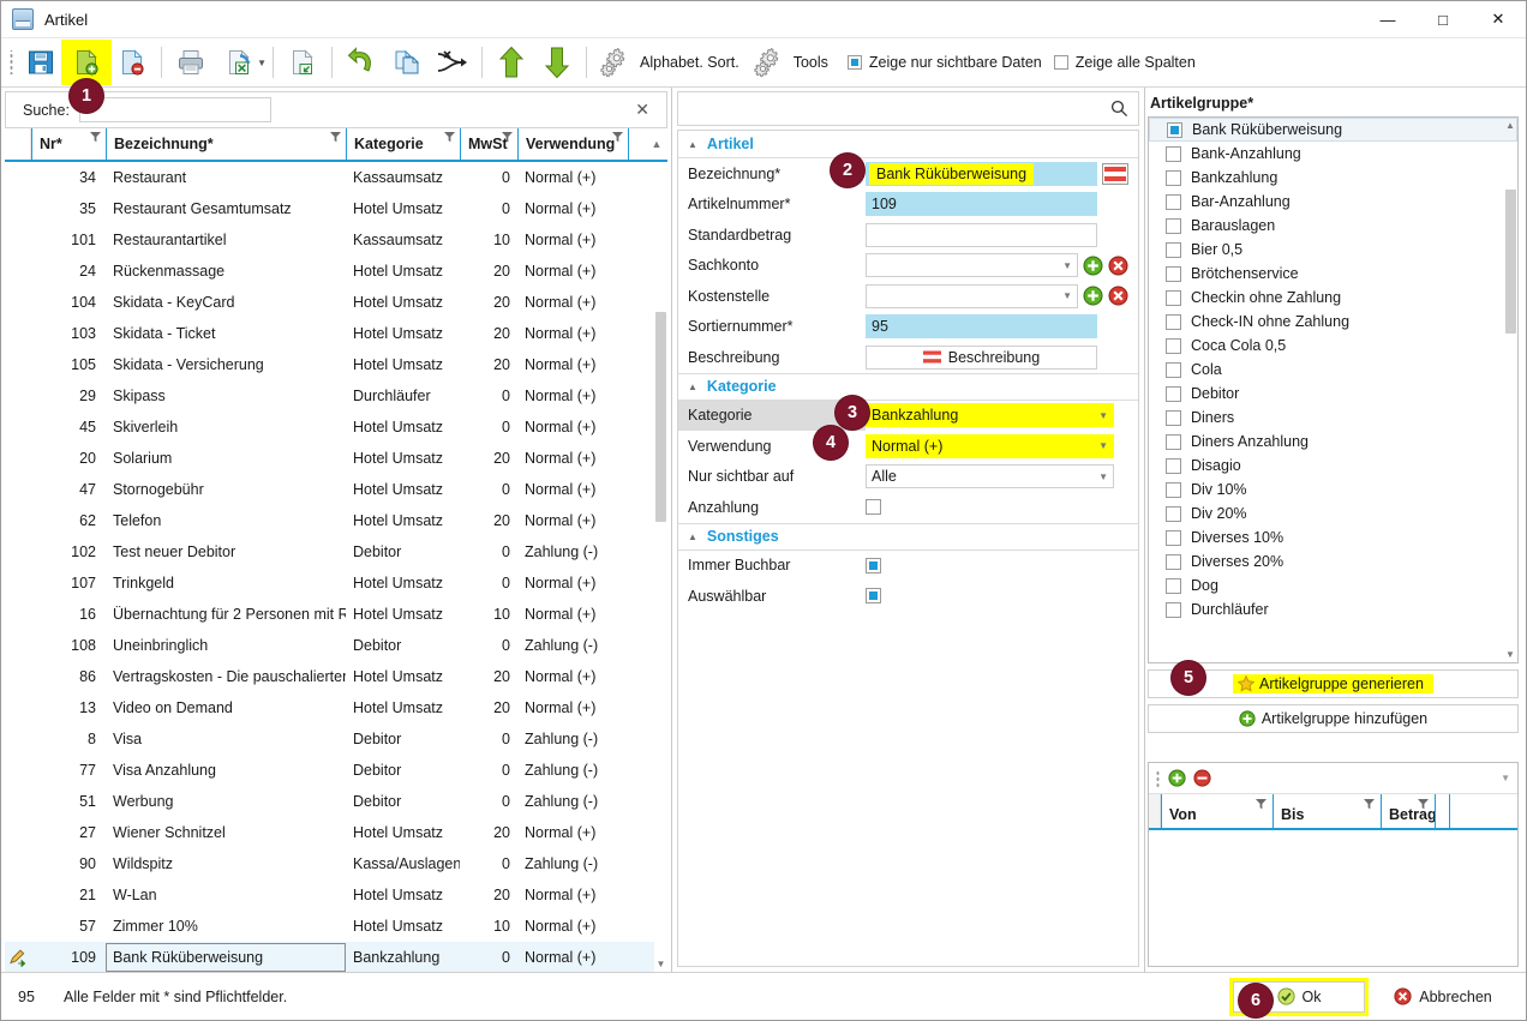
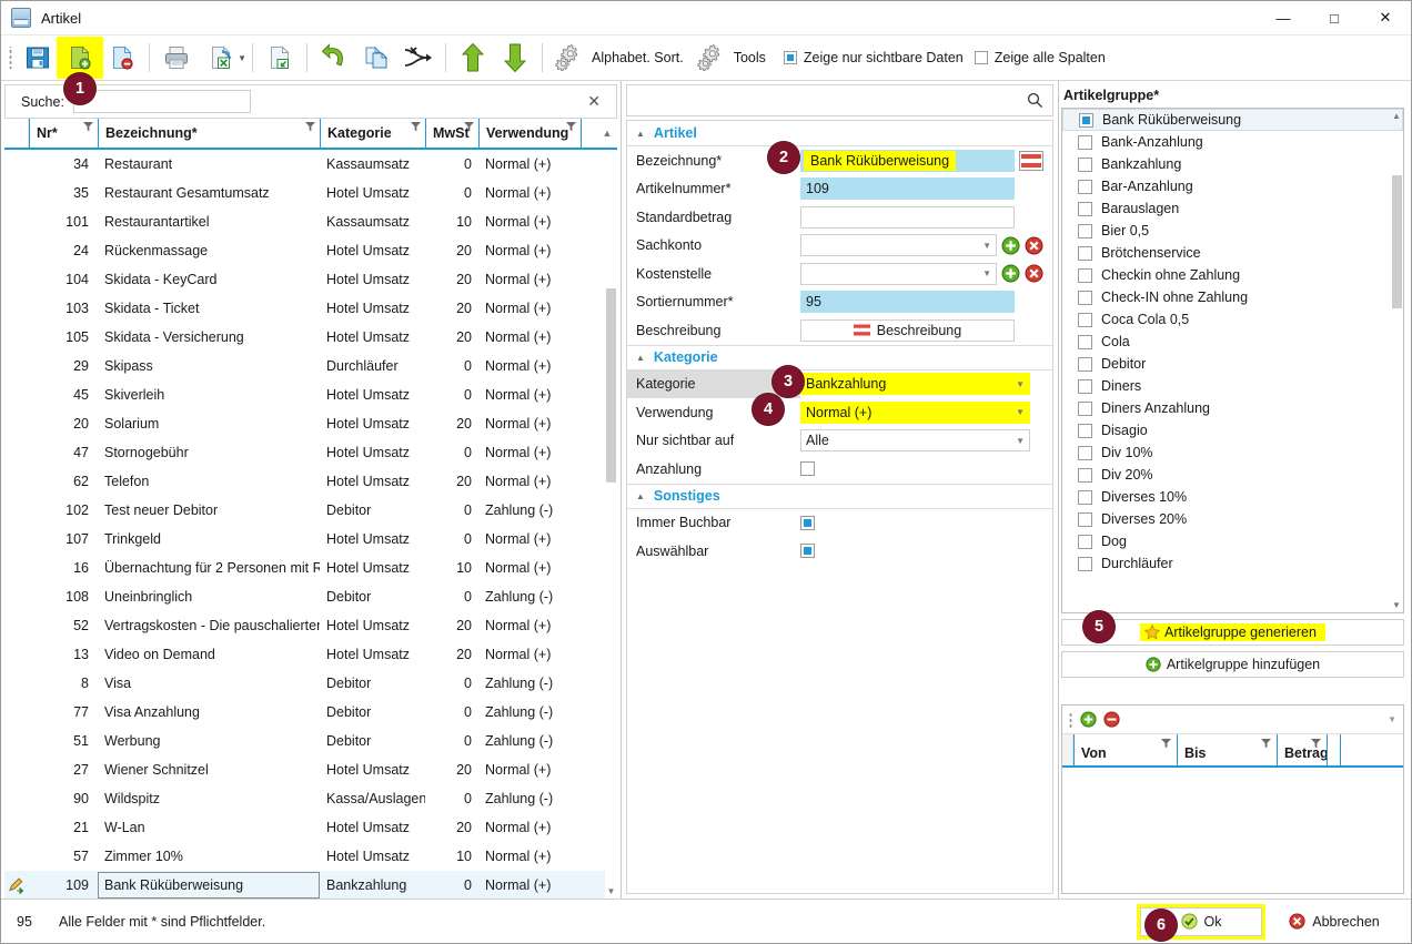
  Artikel
  —
  □
  ✕
  ▼
  Alphabet. Sort.
  Tools
  Zeige nur sichtbare Daten
  Zeige alle Spalten
  Suche:
  ✕
  Nr*
  Bezeichnung*
  Kategorie
  MwSt
  Verwendung
  ▲
  34
  Restaurant
  Kassaumsatz
  0
  Normal (+)
  35
  Restaurant Gesamtumsatz
  Hotel Umsatz
  0
  Normal (+)
  101
  Restaurantartikel
  Kassaumsatz
  10
  Normal (+)
  24
  Rückenmassage
  Hotel Umsatz
  20
  Normal (+)
  104
  Skidata - KeyCard
  Hotel Umsatz
  20
  Normal (+)
  103
  Skidata - Ticket
  Hotel Umsatz
  20
  Normal (+)
  105
  Skidata - Versicherung
  Hotel Umsatz
  20
  Normal (+)
  29
  Skipass
  Durchläufer
  0
  Normal (+)
  45
  Skiverleih
  Hotel Umsatz
  0
  Normal (+)
  20
  Solarium
  Hotel Umsatz
  20
  Normal (+)
  47
  Stornogebühr
  Hotel Umsatz
  0
  Normal (+)
  62
  Telefon
  Hotel Umsatz
  20
  Normal (+)
  102
  Test neuer Debitor
  Debitor
  0
  Zahlung (-)
  107
  Trinkgeld
  Hotel Umsatz
  0
  Normal (+)
  16
  Übernachtung für 2 Personen mit R
  Hotel Umsatz
  10
  Normal (+)
  108
  Uneinbringlich
  Debitor
  0
  Zahlung (-)
- 86
+ 52
  Vertragskosten - Die pauschalierte
  Hotel Umsatz
  20
  Normal (+)
  13
  Video on Demand
  Hotel Umsatz
  20
  Normal (+)
  8
  Visa
  Debitor
  0
  Zahlung (-)
  77
  Visa Anzahlung
  Debitor
  0
  Zahlung (-)
  51
  Werbung
  Debitor
  0
  Zahlung (-)
  27
  Wiener Schnitzel
  Hotel Umsatz
  20
  Normal (+)
  90
  Wildspitz
  Kassa/Auslagen
  0
  Zahlung (-)
  21
  W-Lan
  Hotel Umsatz
  20
  Normal (+)
  57
  Zimmer 10%
  Hotel Umsatz
  10
  Normal (+)
  109
  Bank Rüküberweisung
  Bankzahlung
  0
  Normal (+)
  ▼
  ▲
  Artikel
  Bezeichnung*
  Bank Rüküberweisung
  Artikelnummer*
  109
  Standardbetrag
  Sachkonto
  ▼
  Kostenstelle
  ▼
  Sortiernummer*
  95
  Beschreibung
  Beschreibung
  ▲
  Kategorie
  Kategorie
  Bankzahlung
  ▼
  Verwendung
  Normal (+)
  ▼
  Nur sichtbar auf
  Alle
  ▼
  Anzahlung
  ▲
  Sonstiges
  Immer Buchbar
  Auswählbar
  Artikelgruppe*
  Bank Rüküberweisung
  Bank-Anzahlung
  Bankzahlung
  Bar-Anzahlung
  Barauslagen
  Bier 0,5
  Brötchenservice
  Checkin ohne Zahlung
  Check-IN ohne Zahlung
  Coca Cola 0,5
  Cola
  Debitor
  Diners
  Diners Anzahlung
  Disagio
  Div 10%
  Div 20%
  Diverses 10%
  Diverses 20%
  Dog
  Durchläufer
  ▲
  ▼
  Artikelgruppe generieren
  Artikelgruppe hinzufügen
  ▼
  Von
  Bis
  Betrag
  95
  Alle Felder mit * sind Pflichtfelder.
  Ok
  Abbrechen
  1
  2
  3
  4
  5
  6
